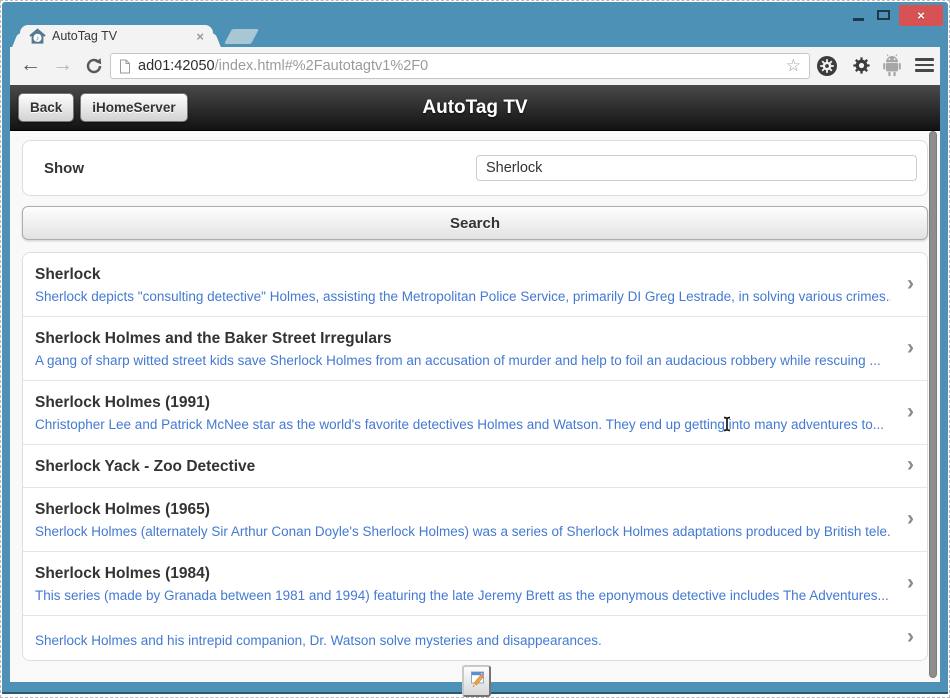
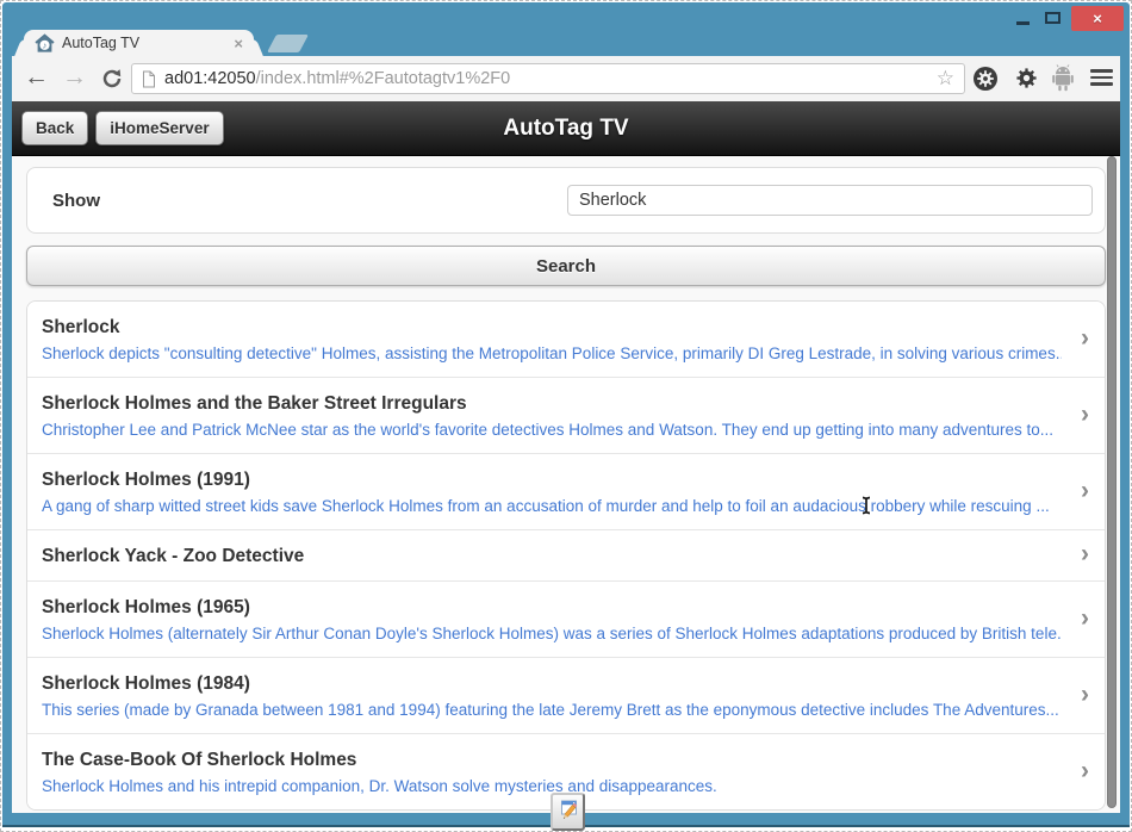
  ♪
  AutoTag TV
  ×
  ×
  ←
  →
  ad01:42050/index.html#%2Fautotagtv1%2F0
  ☆
  Back
  iHomeServer
  AutoTag TV
  Show
  Sherlock
  Search
  Sherlock
  Sherlock depicts "consulting detective" Holmes, assisting the Metropolitan Police Service, primarily DI Greg Lestrade, in solving various crimes.
  ›
  Sherlock Holmes and the Baker Street Irregulars
- A gang of sharp witted street kids save Sherlock Holmes from an accusation of murder and help to foil an audacious robbery while rescuing ...
+ Christopher Lee and Patrick McNee star as the world's favorite detectives Holmes and Watson. They end up getting into many adventures to...
  ›
  Sherlock Holmes (1991)
- Christopher Lee and Patrick McNee star as the world's favorite detectives Holmes and Watson. They end up getting into many adventures to...
+ A gang of sharp witted street kids save Sherlock Holmes from an accusation of murder and help to foil an audacious robbery while rescuing ...
  ›
  Sherlock Yack - Zoo Detective
  ›
  Sherlock Holmes (1965)
  Sherlock Holmes (alternately Sir Arthur Conan Doyle's Sherlock Holmes) was a series of Sherlock Holmes adaptations produced by British tele.
  ›
  Sherlock Holmes (1984)
  This series (made by Granada between 1981 and 1994) featuring the late Jeremy Brett as the eponymous detective includes The Adventures...
  ›
+ The Case-Book Of Sherlock Holmes
  Sherlock Holmes and his intrepid companion, Dr. Watson solve mysteries and disappearances.
  ›
